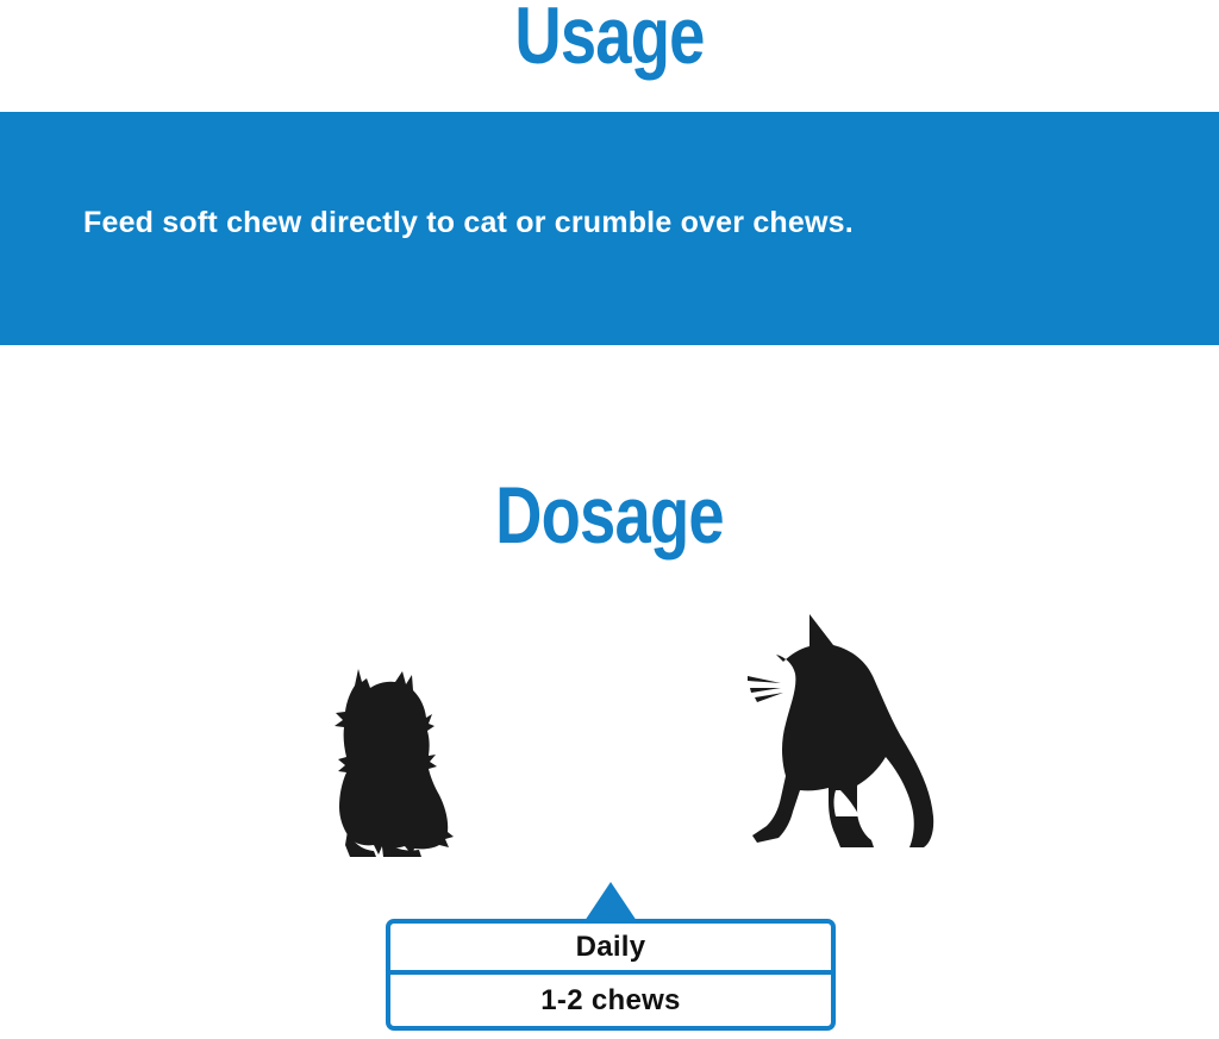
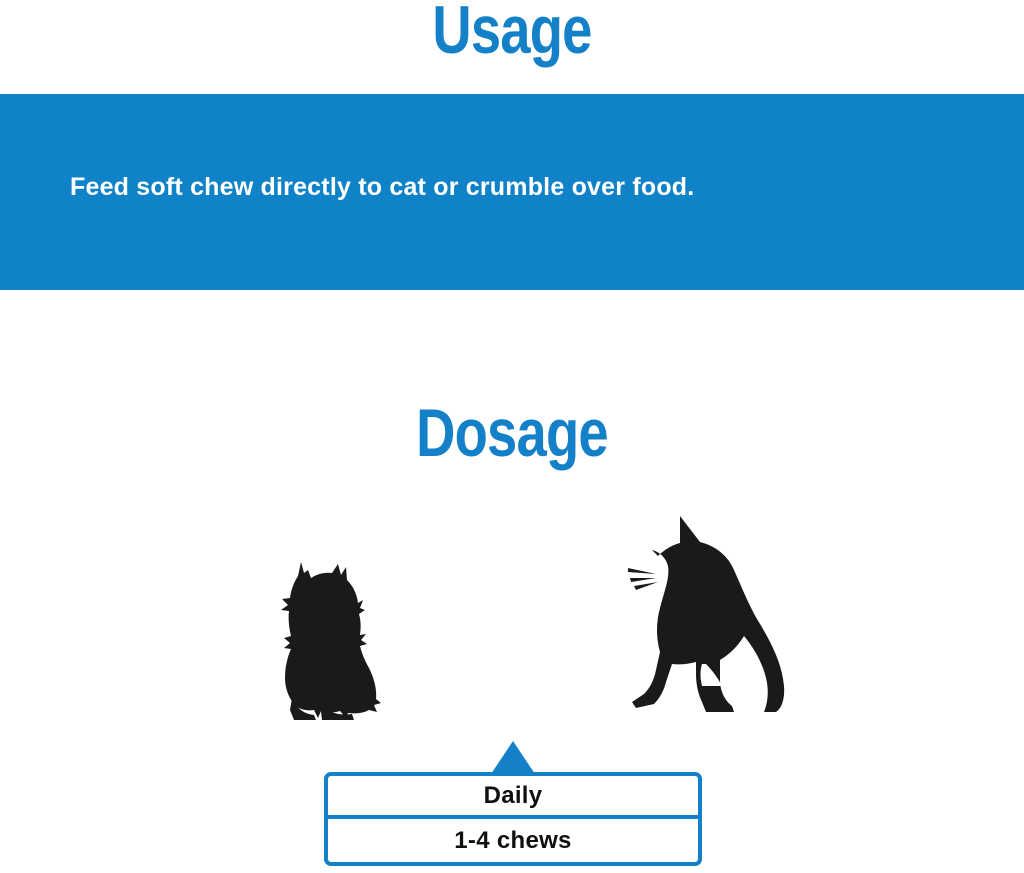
  Usage
- Feed soft chew directly to cat or crumble over chews.
+ Feed soft chew directly to cat or crumble over food.
  Dosage
  Daily
- 1-2 chews
+ 1-4 chews
